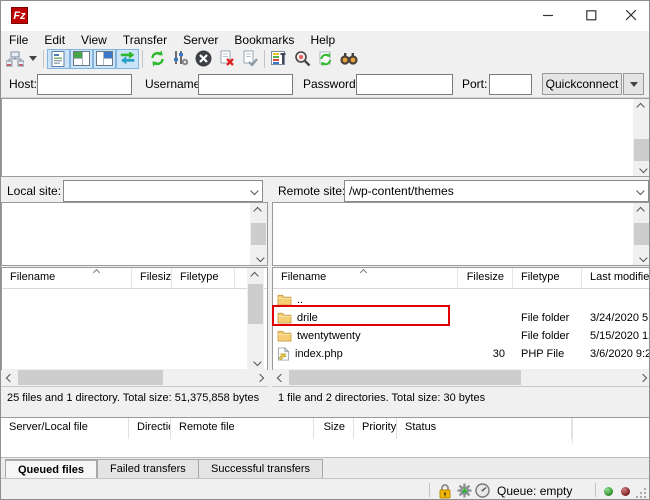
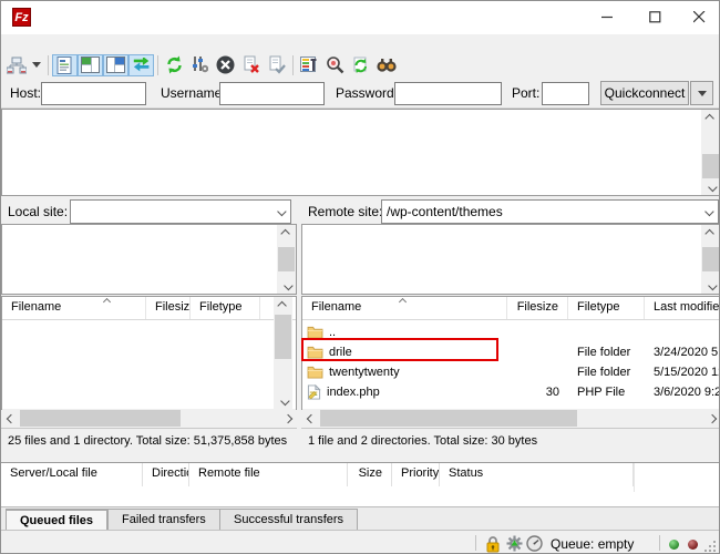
  Fz
- File
- Edit
- View
- Transfer
- Server
- Bookmarks
- Help
  Host:
  Usernam
  Password
  Port:
  Quickconnect
  Local site:
  Remote site
  /wp-content/themes
  Filename
  Filesiz
  Filetype
  25 files and 1 directory. Total size: 51,375,858 bytes
  Filename
  Filesize
  Filetype
  Last modifie
  ..
  drile
  File folder
  3/24/2020 5
  twentytwenty
  File folder
  5/15/2020 1
  index.php
  30
  PHP File
  3/6/2020 9:2
  1 file and 2 directories. Total size: 30 bytes
  Server/Local file
  Directi
  Remote file
  Size
  Priority
  Status
  Queued files
  Failed transfers
  Successful transfers
  Queue: empty
